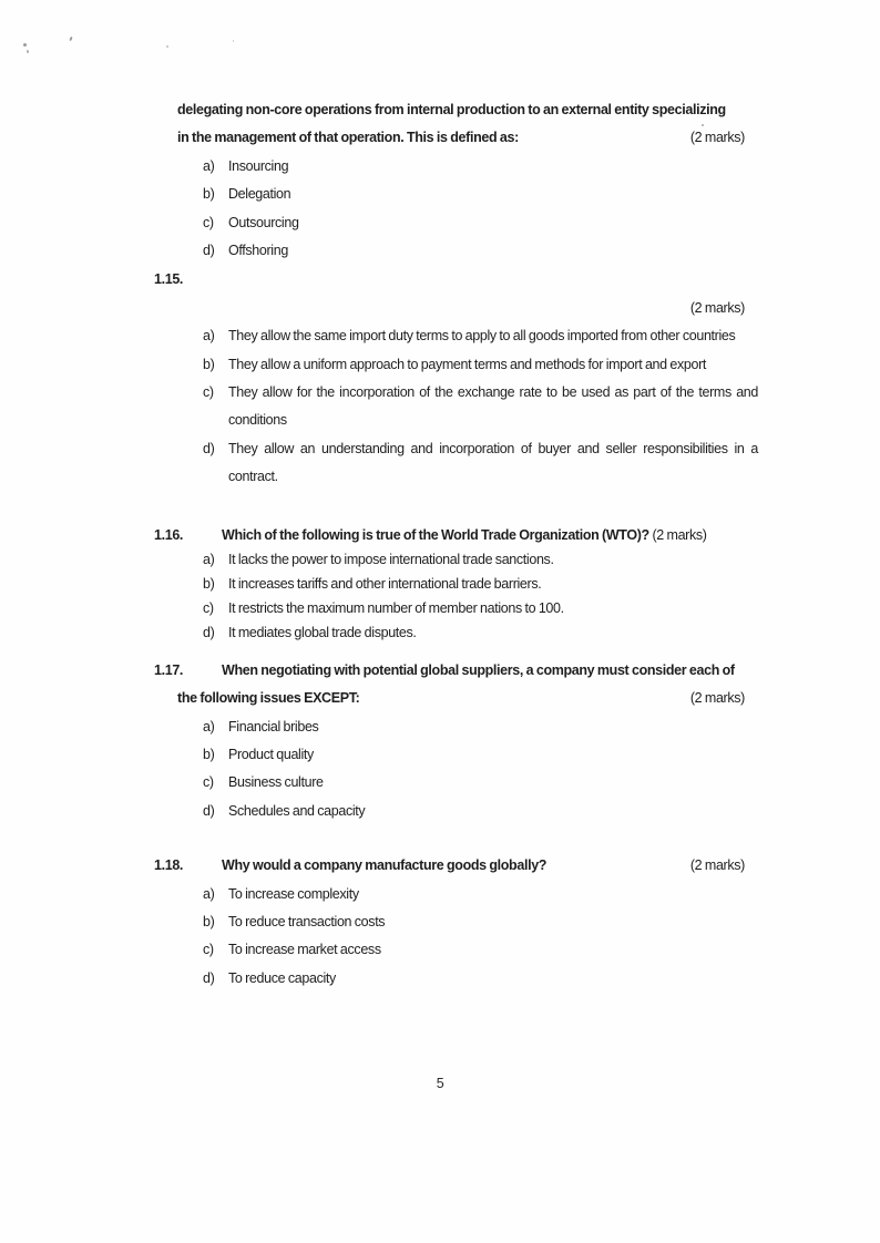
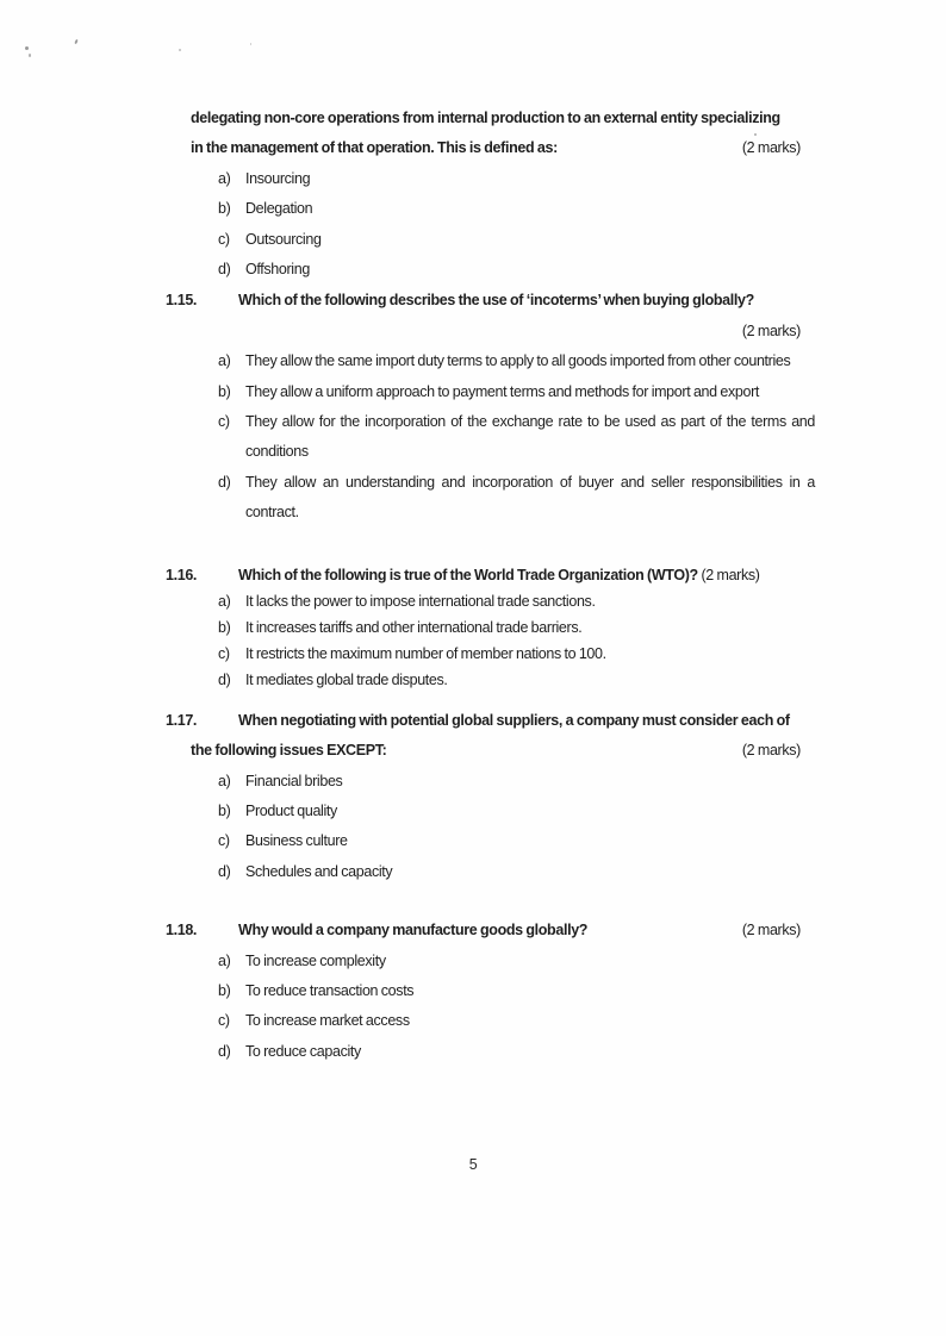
  delegating non-core operations from internal production to an external entity specializing
  in the management of that operation. This is defined as:
  (2 marks)
  a)
  Insourcing
  b)
  Delegation
  c)
  Outsourcing
  d)
  Offshoring
  1.15.
+ Which of the following describes the use of ‘incoterms’ when buying globally?
  (2 marks)
  a)
  They allow the same import duty terms to apply to all goods imported from other countries
  b)
  They allow a uniform approach to payment terms and methods for import and export
  c)
  They allow for the incorporation of the exchange rate to be used as part of the terms and conditions
  d)
  They allow an understanding and incorporation of buyer and seller responsibilities in a contract.
  1.16.
  Which of the following is true of the World Trade Organization (WTO)? (2 marks)
  a)
  It lacks the power to impose international trade sanctions.
  b)
  It increases tariffs and other international trade barriers.
  c)
  It restricts the maximum number of member nations to 100.
  d)
  It mediates global trade disputes.
  1.17.
  When negotiating with potential global suppliers, a company must consider each of
  the following issues EXCEPT:
  (2 marks)
  a)
  Financial bribes
  b)
  Product quality
  c)
  Business culture
  d)
  Schedules and capacity
  1.18.
  Why would a company manufacture goods globally?
  (2 marks)
  a)
  To increase complexity
  b)
  To reduce transaction costs
  c)
  To increase market access
  d)
  To reduce capacity
  5
